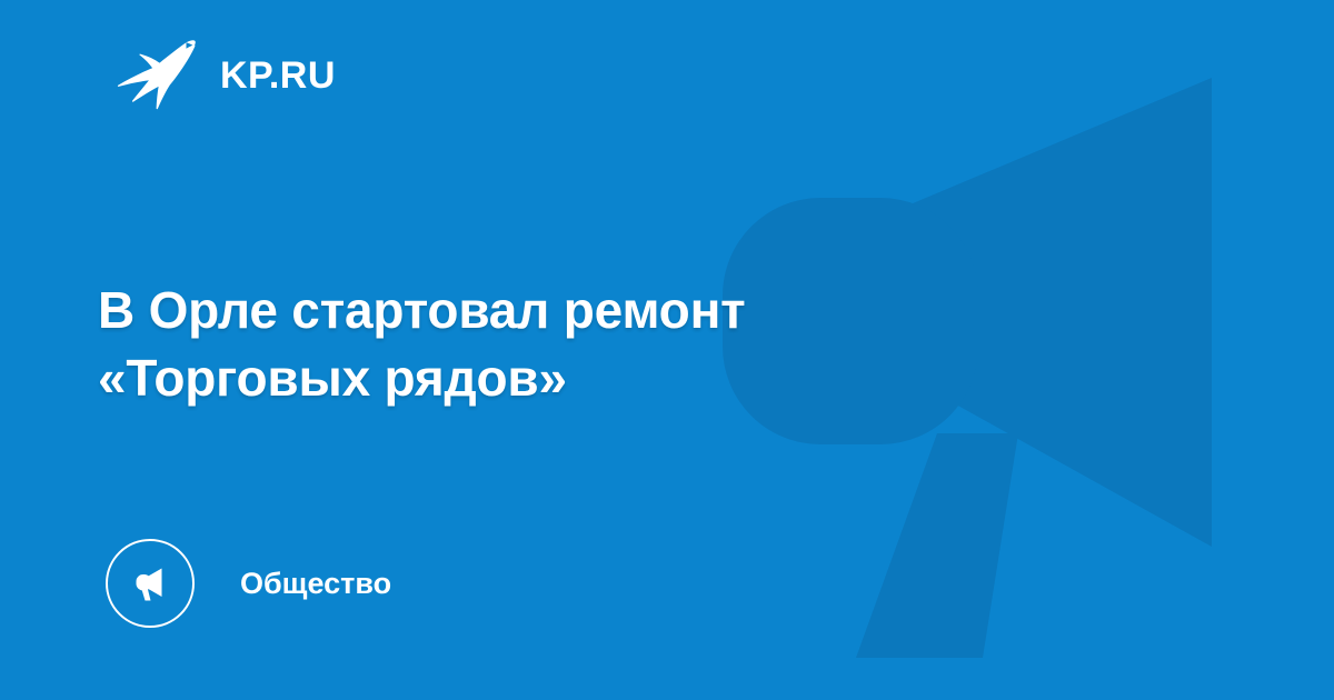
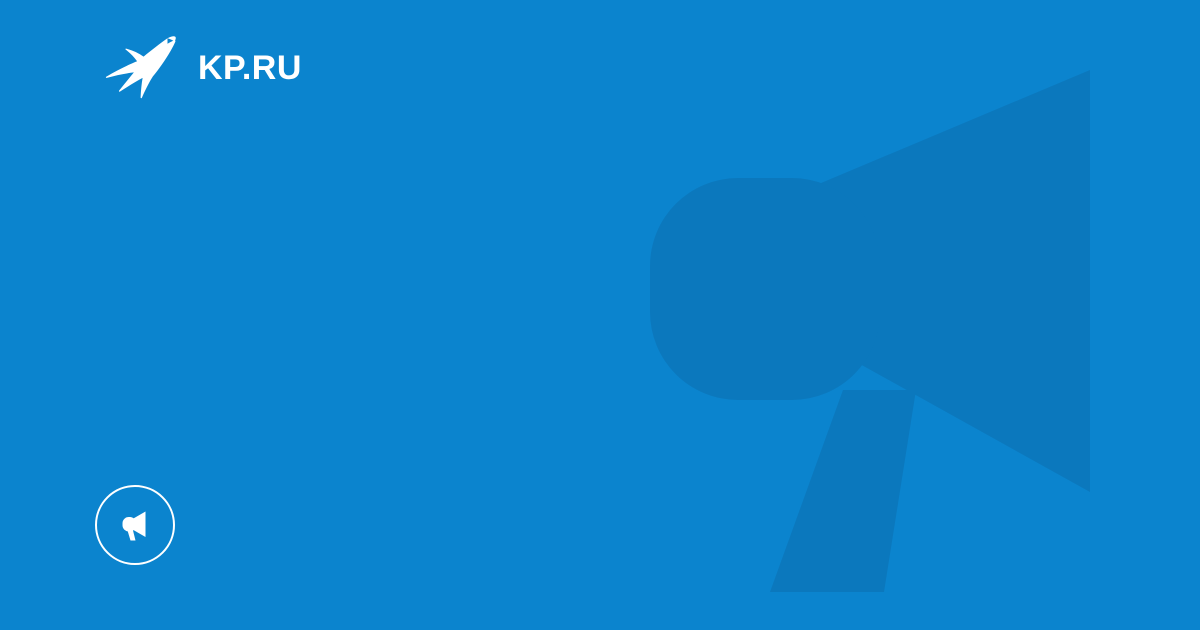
  KP.RU
- В Орле стартовал ремонт
- «Торговых рядов»
- Общество
